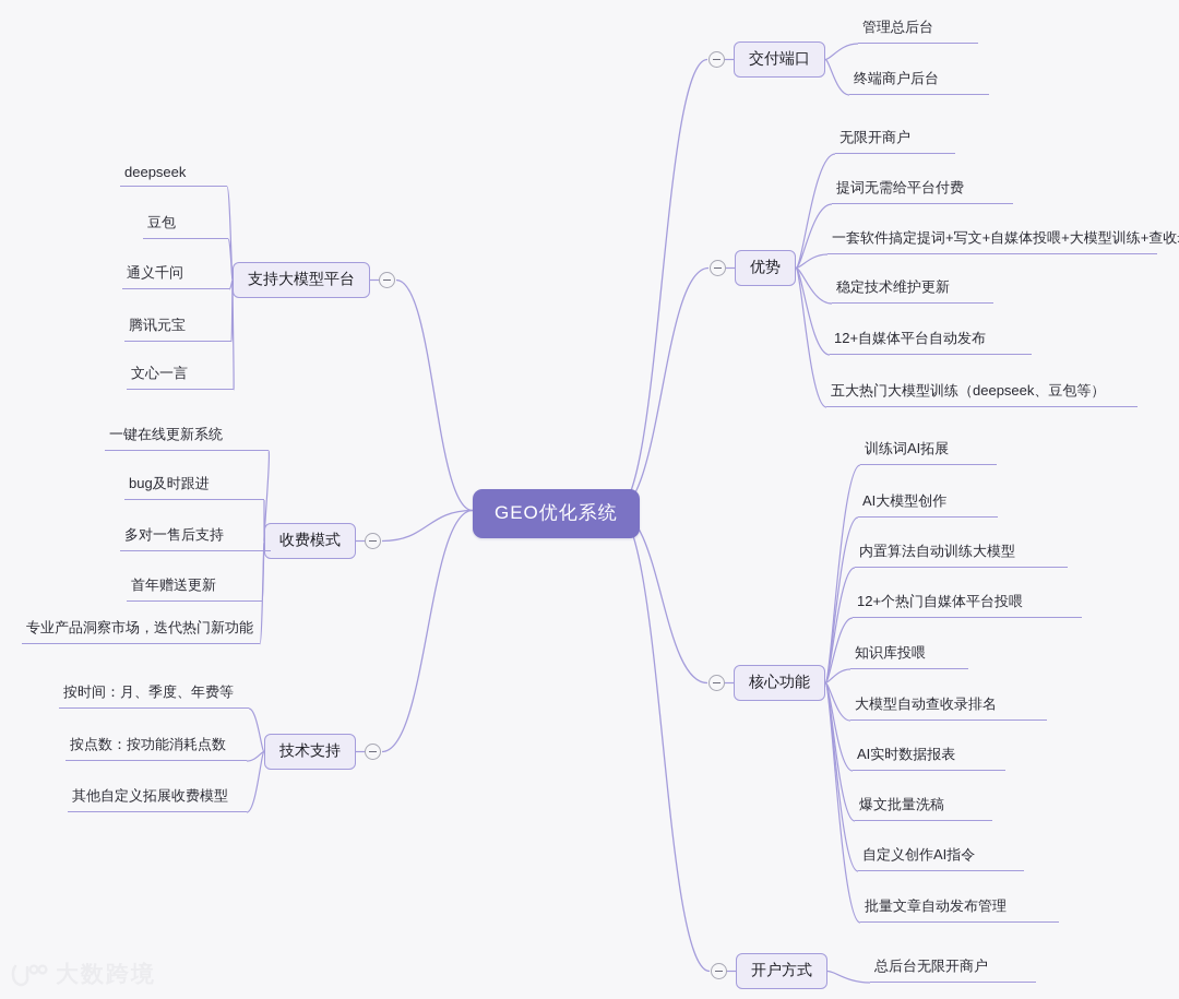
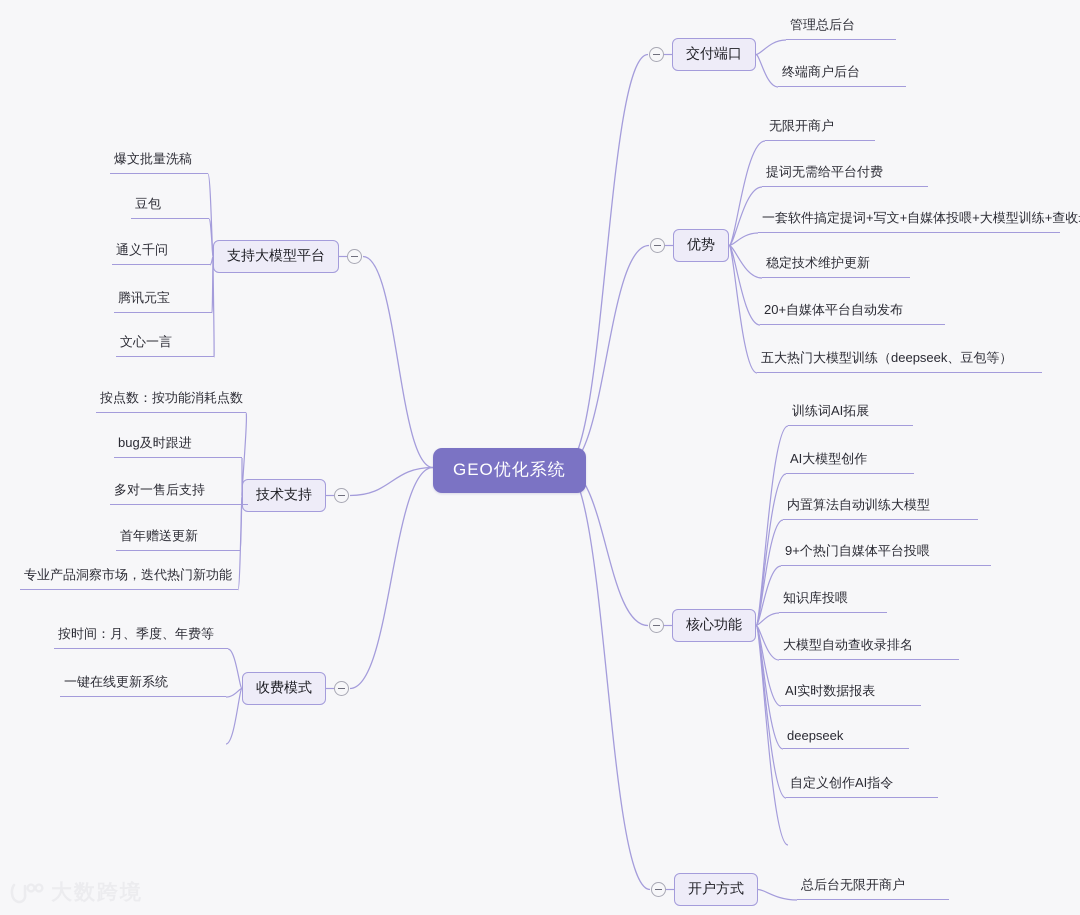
  GEO优化系统
  交付端口
  管理总后台
  终端商户后台
  优势
  无限开商户
  提词无需给平台付费
  一套软件搞定提词+写文+自媒体投喂+大模型训练+查收
  稳定技术维护更新
- 12+自媒体平台自动发布
+ 20+自媒体平台自动发布
  五大热门大模型训练（deepseek、豆包等）
  核心功能
  训练词AI拓展
  AI大模型创作
  内置算法自动训练大模型
- 12+个热门自媒体平台投喂
+ 9+个热门自媒体平台投喂
  知识库投喂
  大模型自动查收录排名
  AI实时数据报表
- 爆文批量洗稿
+ deepseek
  自定义创作AI指令
- 批量文章自动发布管理
  开户方式
  总后台无限开商户
  支持大模型平台
- deepseek
+ 爆文批量洗稿
  豆包
  通义千问
  腾讯元宝
  文心一言
- 收费模式
+ 技术支持
- 一键在线更新系统
+ 按点数：按功能消耗点数
  bug及时跟进
  多对一售后支持
  首年赠送更新
  专业产品洞察市场，迭代热门新功能
- 技术支持
+ 收费模式
  按时间：月、季度、年费等
- 按点数：按功能消耗点数
+ 一键在线更新系统
- 其他自定义拓展收费模型
